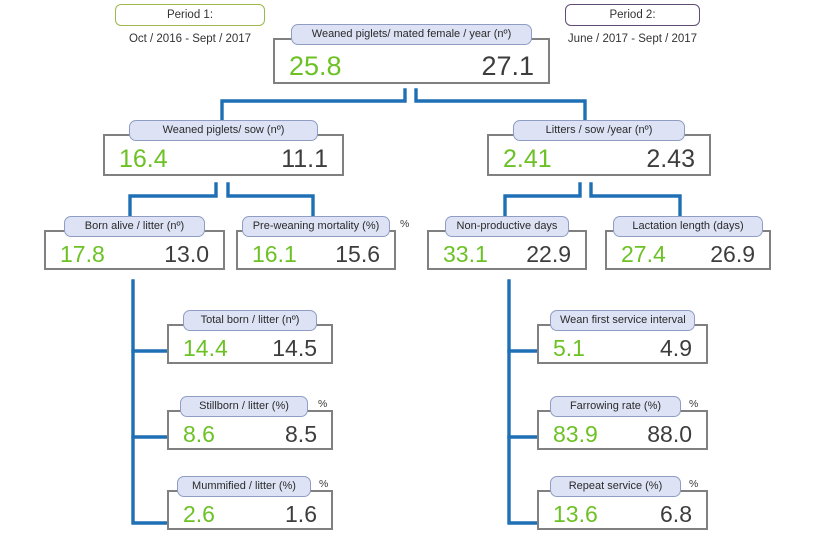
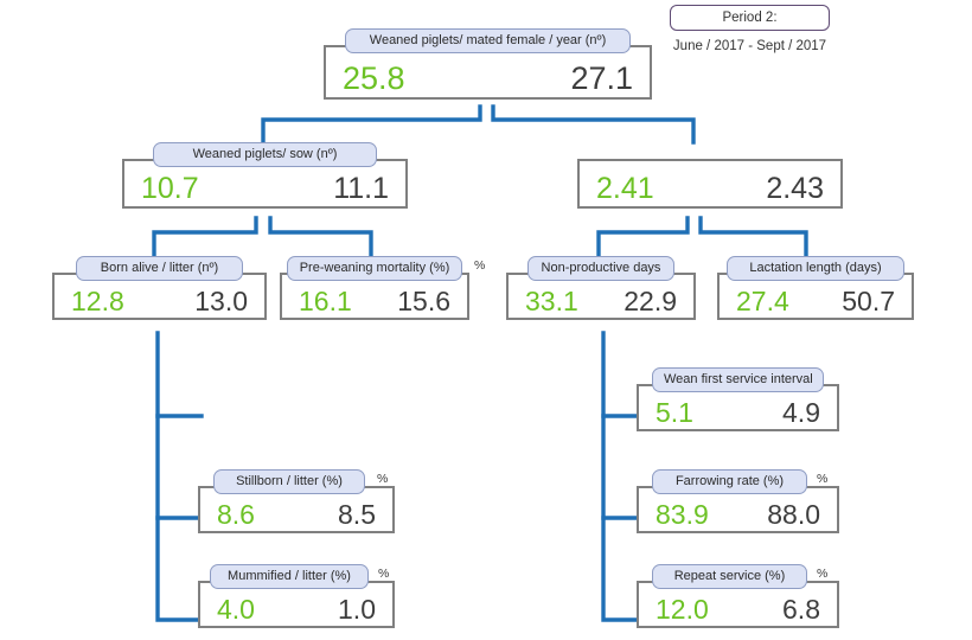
- Period 1:
- Oct / 2016 - Sept / 2017
  Period 2:
  June / 2017 - Sept / 2017
  Weaned piglets/ mated female / year (nº)
  25.8
  27.1
  Weaned piglets/ sow (nº)
- 16.4
+ 10.7
  11.1
- Litters / sow /year (nº)
  2.41
  2.43
  Born alive / litter (nº)
- 17.8
+ 12.8
  13.0
  Pre-weaning mortality (%)
  %
  16.1
  15.6
  Non-productive days
  33.1
  22.9
  Lactation length (days)
  27.4
- 26.9
+ 50.7
- Total born / litter (nº)
- 14.4
- 14.5
  Stillborn / litter (%)
  %
  8.6
  8.5
  Mummified / litter (%)
  %
- 2.6
+ 4.0
- 1.6
+ 1.0
  Wean first service interval
  5.1
  4.9
  Farrowing rate (%)
  %
  83.9
  88.0
  Repeat service (%)
  %
- 13.6
+ 12.0
  6.8
